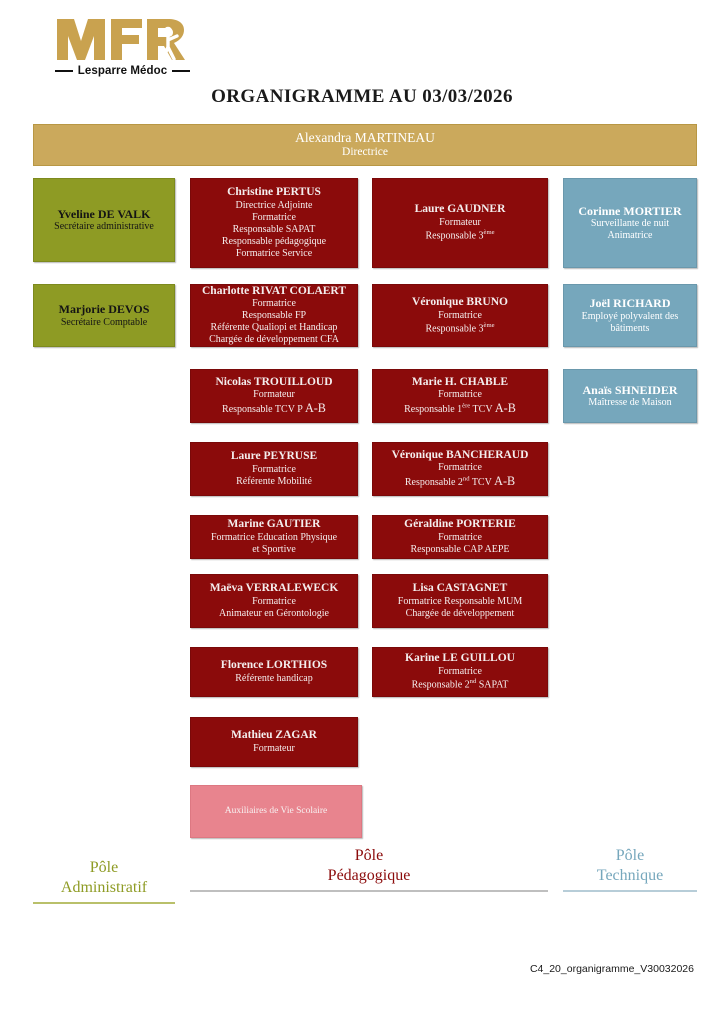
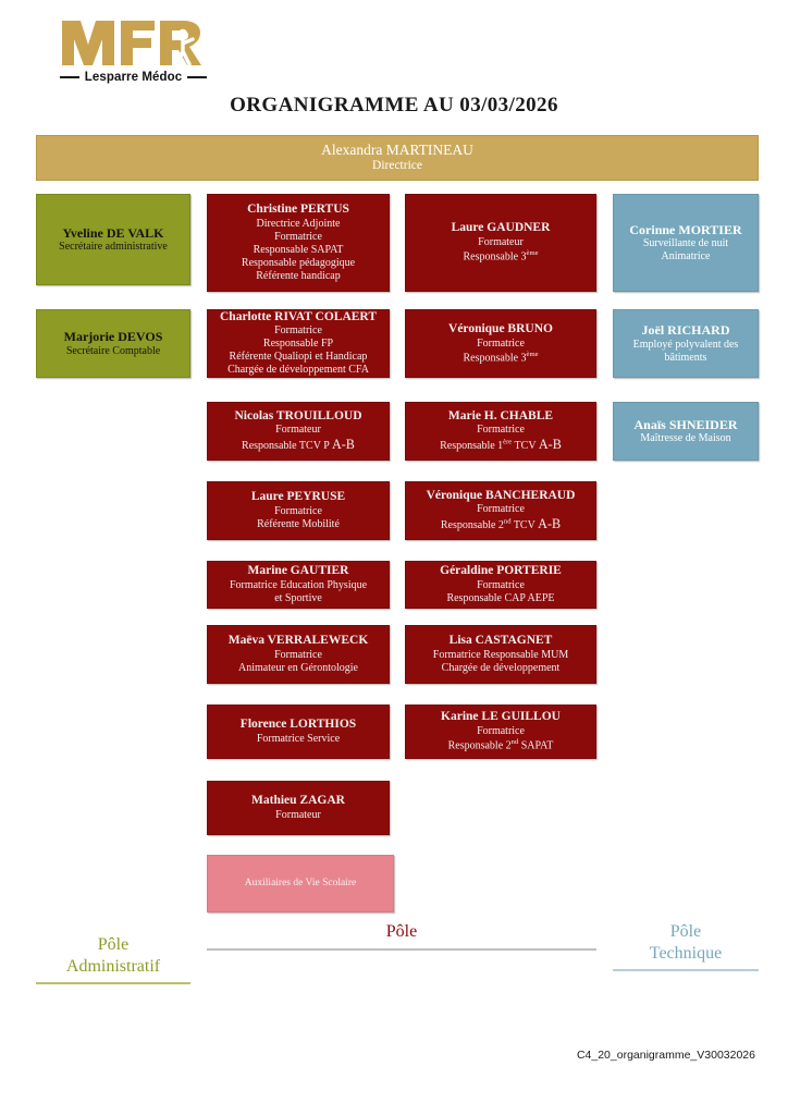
  Lesparre Médoc
  ORGANIGRAMME AU 03/03/2026
  Alexandra MARTINEAU
  Directrice
  Yveline DE VALK
  Secrétaire administrative
  Marjorie DEVOS
  Secrétaire Comptable
  Christine PERTUS
  Directrice Adjointe
  Formatrice
  Responsable SAPAT
  Responsable pédagogique
- Formatrice Service
+ Référente handicap
  Charlotte RIVAT COLAERT
  Formatrice
  Responsable FP
  Référente Qualiopi et Handicap
  Chargée de développement CFA
  Nicolas TROUILLOUD
  Formateur
  Responsable TCV P A-B
  Laure PEYRUSE
  Formatrice
  Référente Mobilité
  Marine GAUTIER
  Formatrice Education Physique
  et Sportive
  Maëva VERRALEWECK
  Formatrice
  Animateur en Gérontologie
  Florence LORTHIOS
- Référente handicap
+ Formatrice Service
  Mathieu ZAGAR
  Formateur
  Auxiliaires de Vie Scolaire
  Laure GAUDNER
  Formateur
  Responsable 3
  Véronique BRUNO
  Formatrice
  Responsable 3
  Marie H. CHABLE
  Formatrice
  Responsable 1 TCV A-B
  Véronique BANCHERAUD
  Formatrice
  Responsable 2 TCV A-B
  Géraldine PORTERIE
  Formatrice
  Responsable CAP AEPE
  Lisa CASTAGNET
  Formatrice Responsable MUM
  Chargée de développement
  Karine LE GUILLOU
  Formatrice
  Responsable 2 SAPAT
  Corinne MORTIER
  Surveillante de nuit
  Animatrice
  Joël RICHARD
  Employé polyvalent des
  bâtiments
  Anaïs SHNEIDER
  Maîtresse de Maison
  Pôle
  Administratif
  Pôle
- Pédagogique
  Pôle
  Technique
  C4_20_organigramme_V30032026
